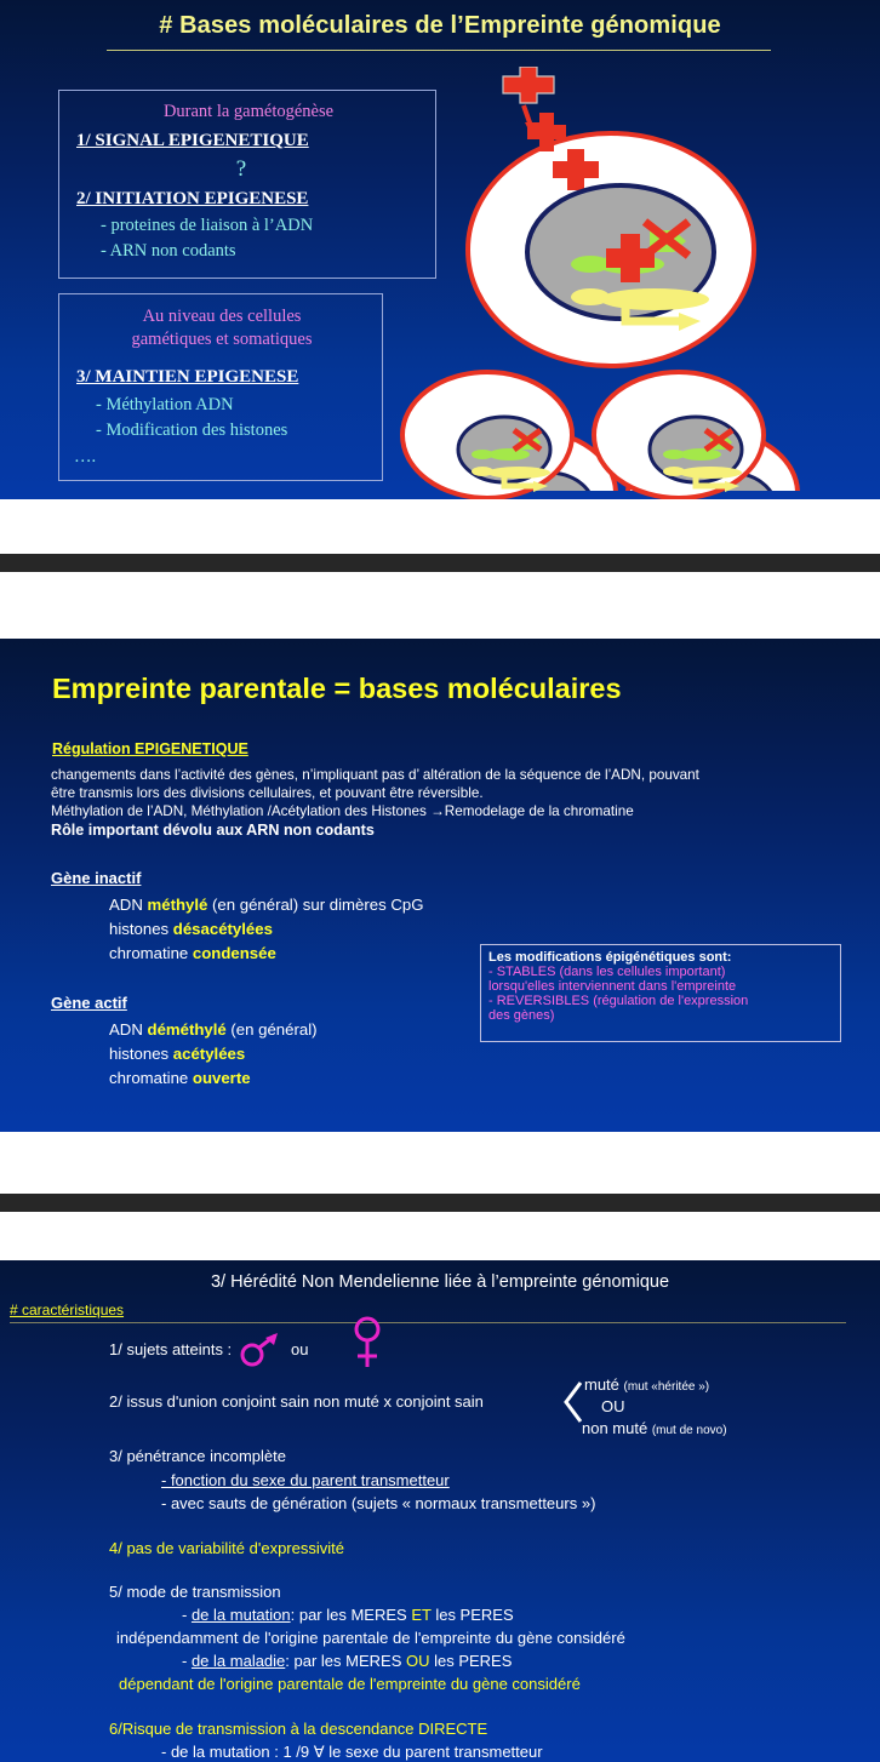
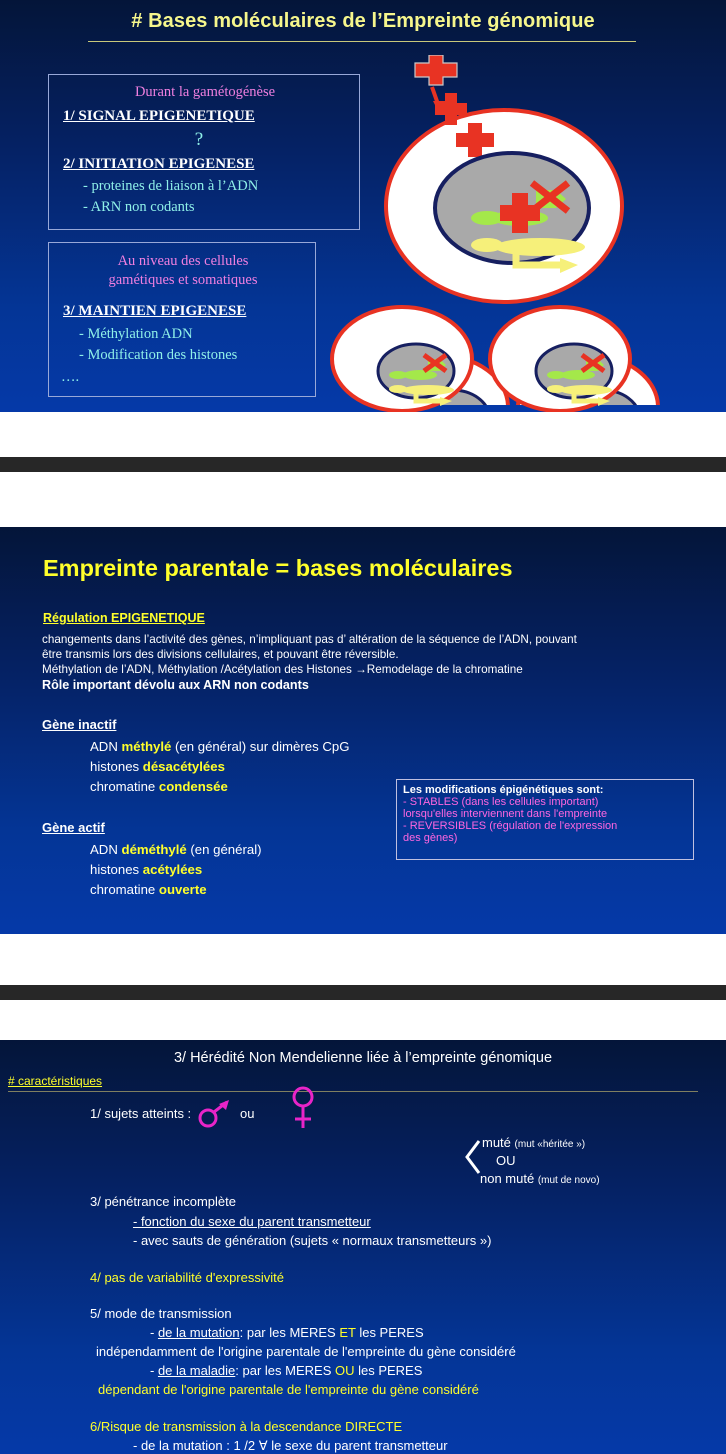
  # Bases moléculaires de l’Empreinte génomique
  Durant la gamétogénèse
  1/ SIGNAL EPIGENETIQUE
  ?
  2/ INITIATION EPIGENESE
  - proteines de liaison à l’ADN
  - ARN non codants
  Au niveau des cellules
  gamétiques et somatiques
  3/ MAINTIEN EPIGENESE
  - Méthylation ADN
  - Modification des histones
  ….
  Empreinte parentale = bases moléculaires
  Régulation EPIGENETIQUE
  changements dans l’activité des gènes, n’impliquant pas d’ altération de la séquence de l’ADN, pouvant
  être transmis lors des divisions cellulaires, et pouvant être réversible.
  Méthylation de l’ADN, Méthylation /Acétylation des Histones →Remodelage de la chromatine
  Rôle important dévolu aux ARN non codants
  Gène inactif
  ADN méthylé (en général) sur dimères CpG
  histones désacétylées
  chromatine condensée
  Gène actif
  ADN déméthylé (en général)
  histones acétylées
  chromatine ouverte
  Les modifications épigénétiques sont:
  - STABLES (dans les cellules important)
  lorsqu'elles interviennent dans l'empreinte
  - REVERSIBLES (régulation de l'expression
  des gènes)
  3/ Hérédité Non Mendelienne liée à l’empreinte génomique
  # caractéristiques
  1/ sujets atteints :
  ou
- 2/ issus d'union conjoint sain non muté x conjoint sain
  muté (mut «héritée »)
  OU
  non muté (mut de novo)
  3/ pénétrance incomplète
  - fonction du sexe du parent transmetteur
  - avec sauts de génération (sujets « normaux transmetteurs »)
  4/ pas de variabilité d'expressivité
  5/ mode de transmission
  - de la mutation: par les MERES ET les PERES
  indépendamment de l'origine parentale de l'empreinte du gène considéré
  - de la maladie: par les MERES OU les PERES
  dépendant de l'origine parentale de l'empreinte du gène considéré
  6/Risque de transmission à la descendance DIRECTE
- - de la mutation : 1 /9 ∀ le sexe du parent transmetteur
+ - de la mutation : 1 /2 ∀ le sexe du parent transmetteur
